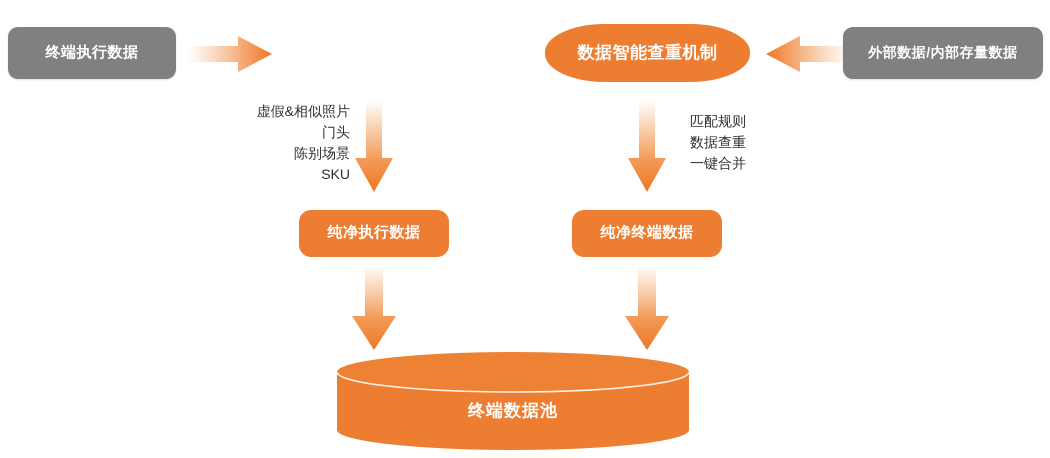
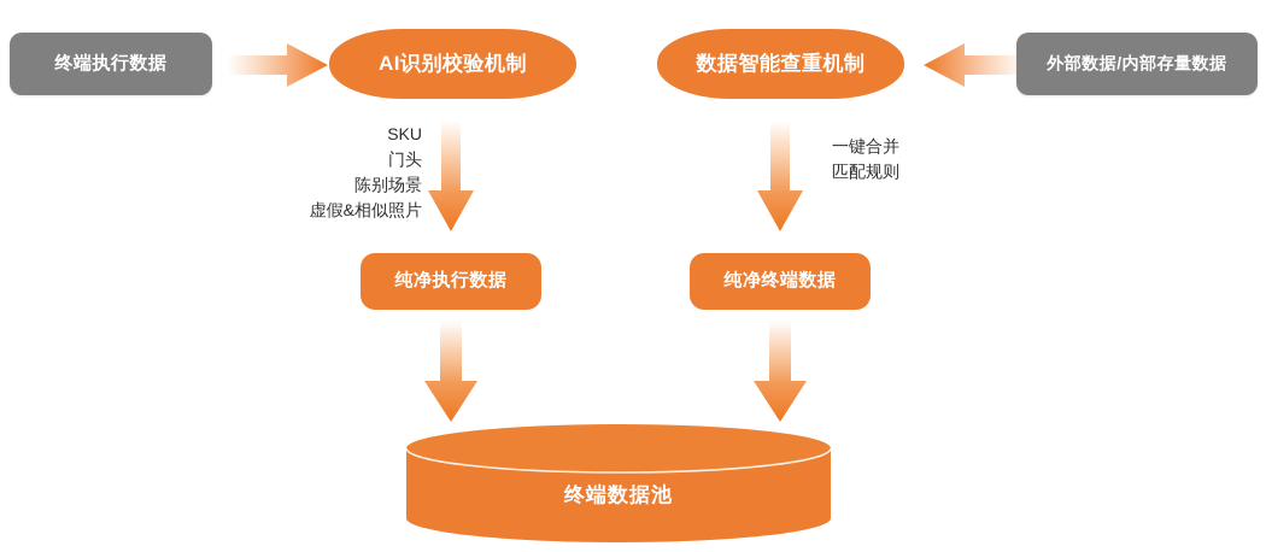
  终端执行数据
+ AI识别校验机制
  数据智能查重机制
  外部数据/内部存量数据
- 虚假&相似照片
+ SKU
  门头
  陈别场景
- SKU
+ 虚假&相似照片
- 匹配规则
+ 一键合并
- 数据查重
- 一键合并
+ 匹配规则
  纯净执行数据
  纯净终端数据
  终端数据池
